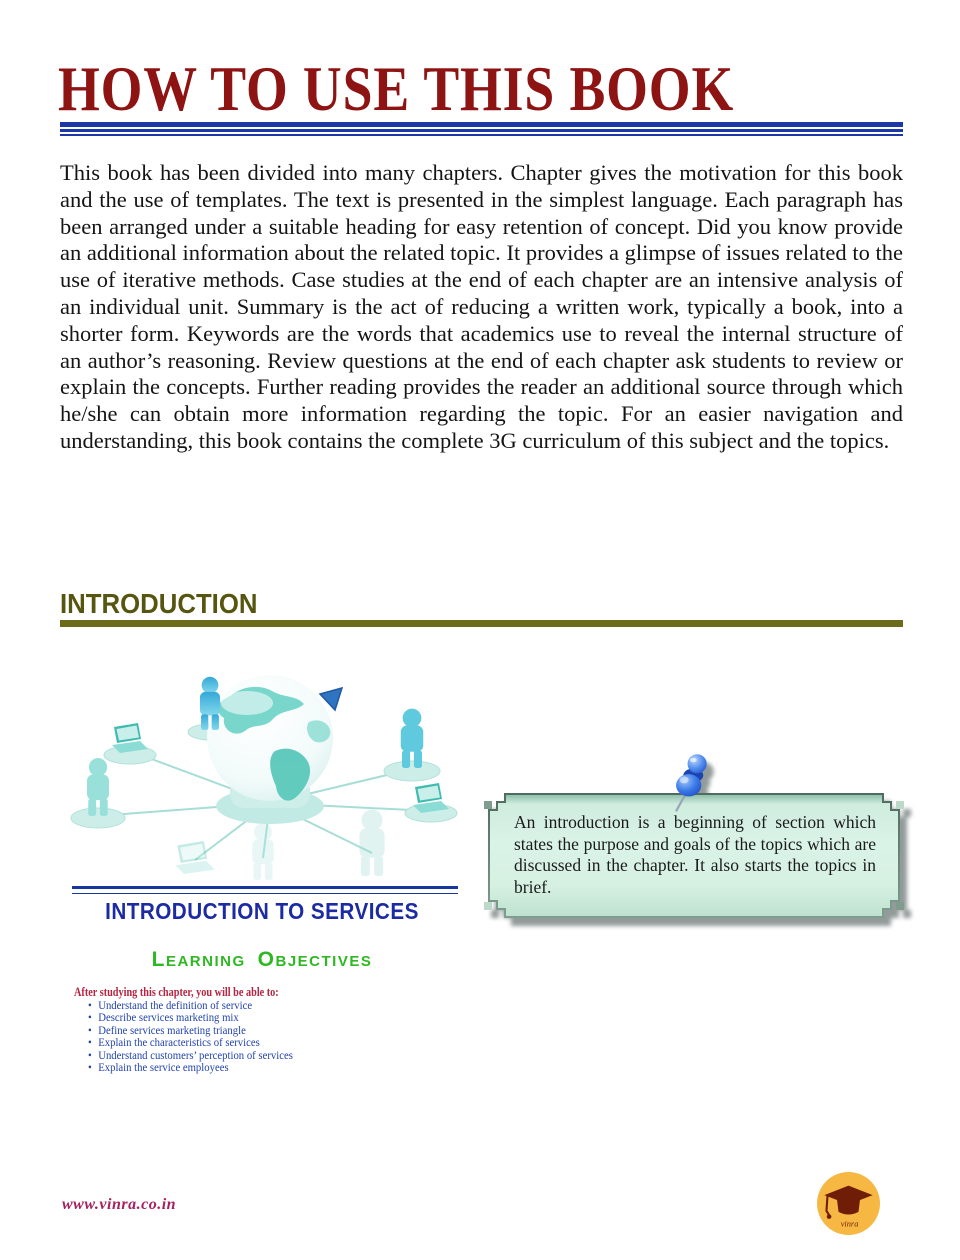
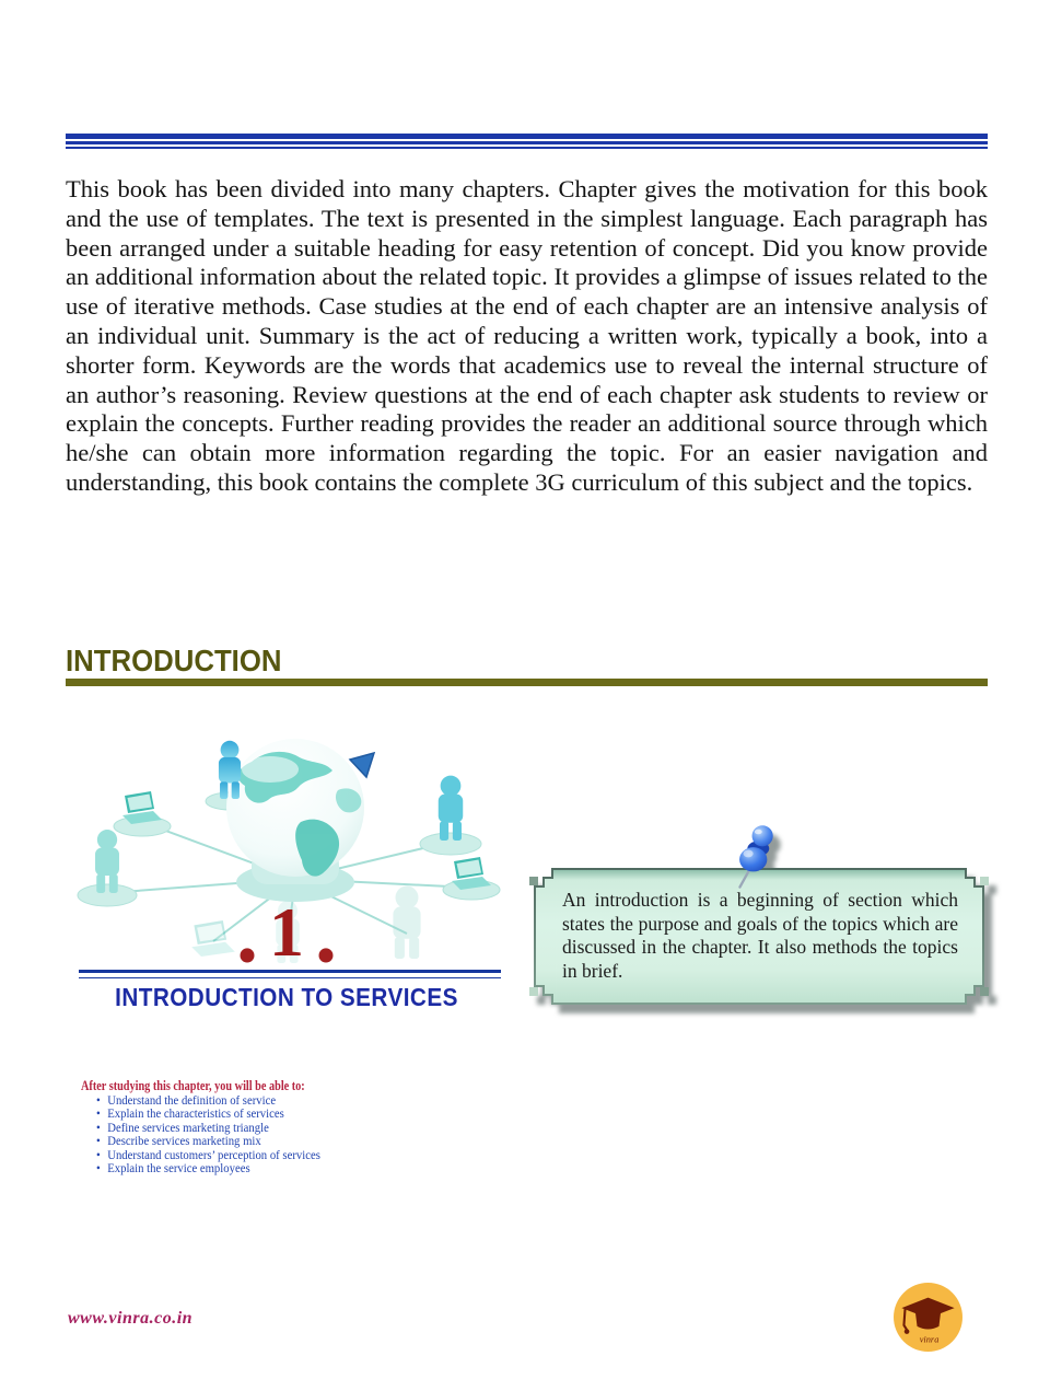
- HOW TO USE THIS BOOK
  This book has been divided into many chapters. Chapter gives the motivation for this book and the use of templates. The text is presented in the simplest language. Each paragraph has been arranged under a suitable heading for easy retention of concept. Did you know provide an additional information about the related topic. It provides a glimpse of issues related to the use of iterative methods. Case studies at the end of each chapter are an intensive analysis of an individual unit. Summary is the act of reducing a written work, typically a book, into a shorter form. Keywords are the words that academics use to reveal the internal structure of an author’s reasoning. Review questions at the end of each chapter ask students to review or explain the concepts. Further reading provides the reader an additional source through which he/she can obtain more information regarding the topic. For an easier navigation and understanding, this book contains the complete 3G curriculum of this subject and the topics.
  INTRODUCTION
+ . 1 .
  INTRODUCTION TO SERVICES
- LEARNING OBJECTIVES
  After studying this chapter, you will be able to:
  Understand the definition of service
- Describe services marketing mix
+ Explain the characteristics of services
  Define services marketing triangle
- Explain the characteristics of services
+ Describe services marketing mix
  Understand customers’ perception of services
  Explain the service employees
- An introduction is a beginning of section which states the purpose and goals of the topics which are discussed in the chapter. It also starts the topics in brief.
+ An introduction is a beginning of section which states the purpose and goals of the topics which are discussed in the chapter. It also methods the topics in brief.
  www.vinra.co.in
  vinra
